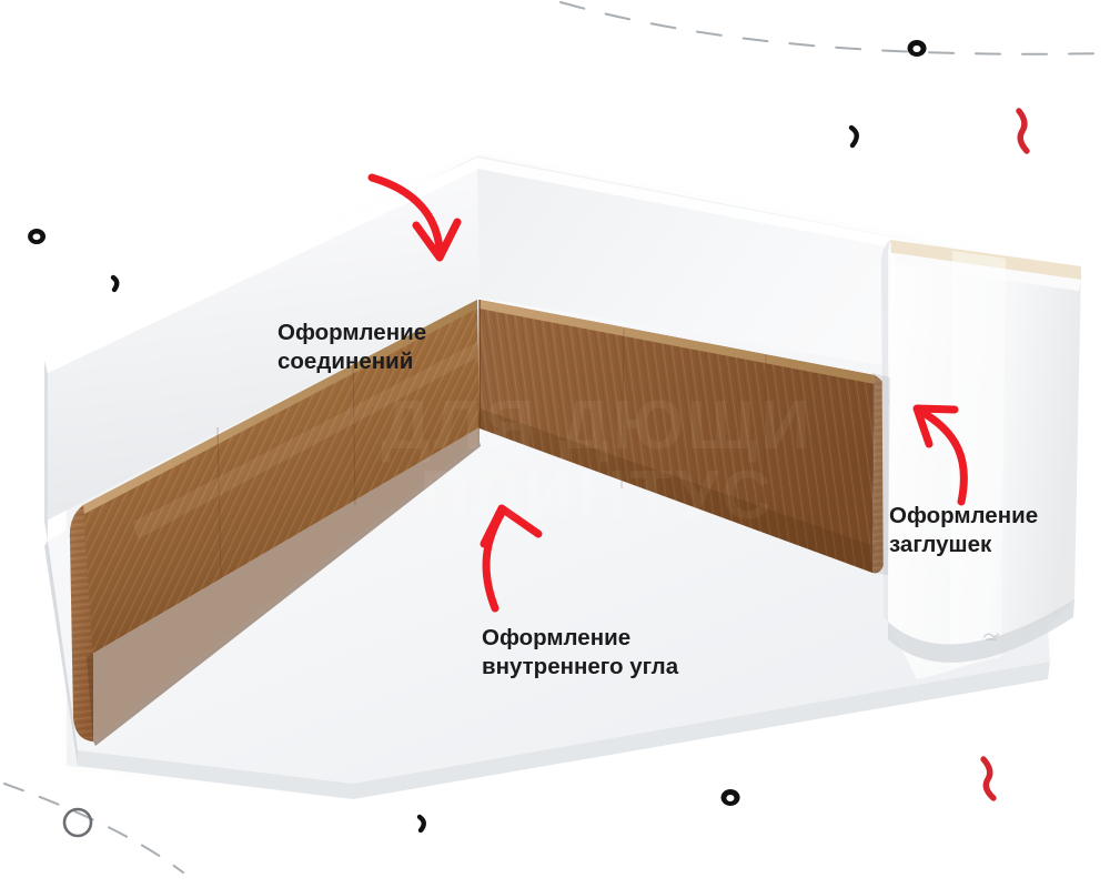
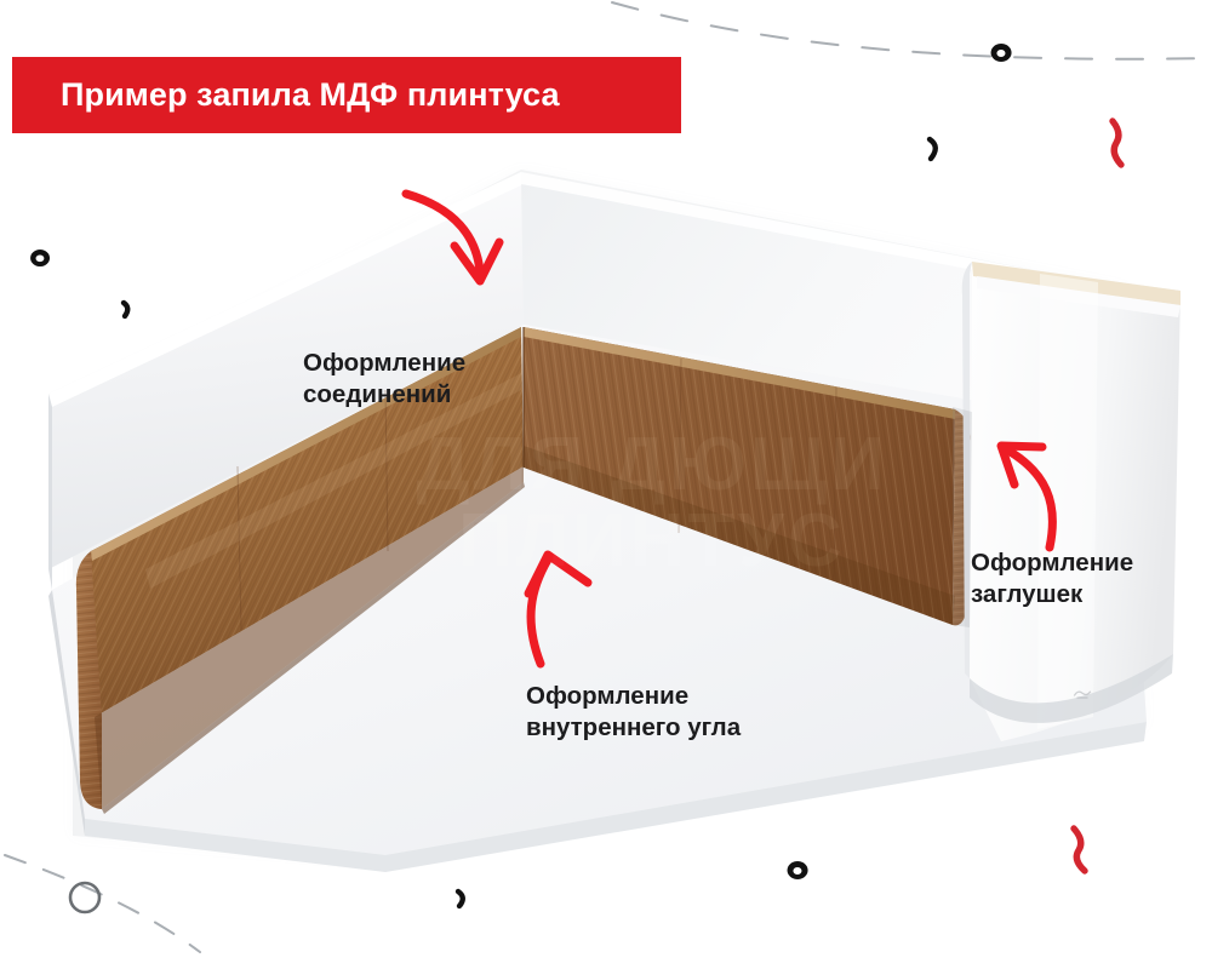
  ДЛЯ ДЮЩИ
  ПЛИНТУС
+ Пример запила МДФ плинтуса
  Оформление
  соединений
  Оформление
  внутреннего угла
  Оформление
  заглушек
